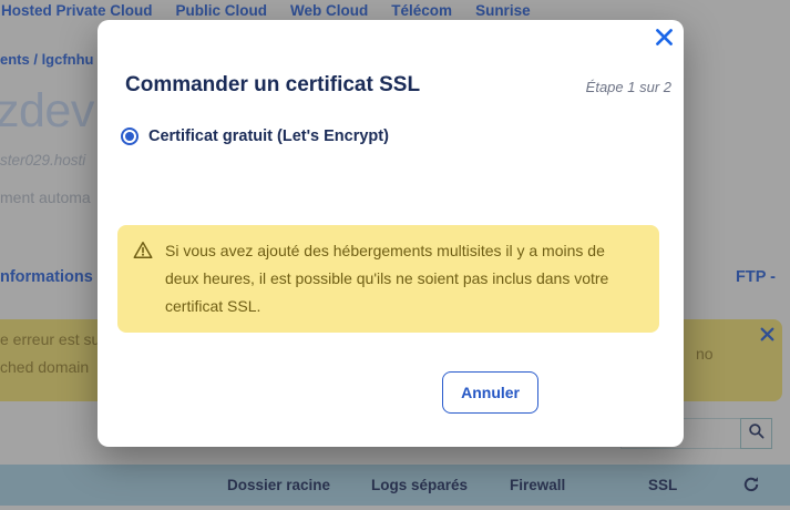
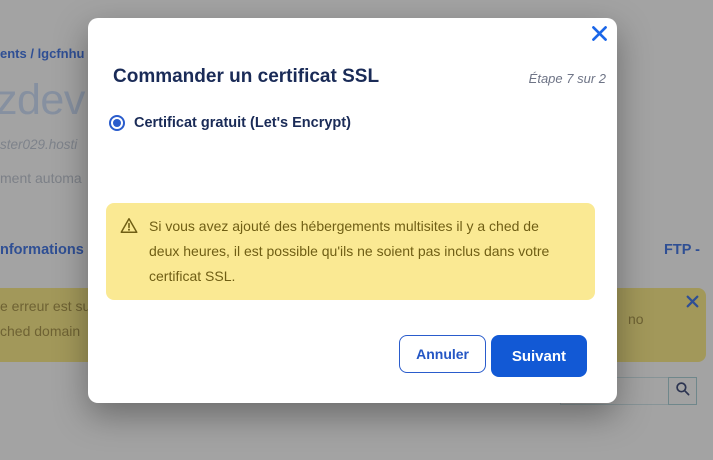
- Hosted Private Cloud
- Public Cloud
- Web Cloud
- Télécom
- Sunrise
  ents / lgcfnhu
  zdev
  ster029.hosti
  ment automa
  nformations
  FTP -
  e erreur est su
  ched domain
  no
- Dossier racine
- Logs séparés
- Firewall
- SSL
  Commander un certificat SSL
- Étape 1 sur 2
+ Étape 7 sur 2
  Certificat gratuit (Let's Encrypt)
- Si vous avez ajouté des hébergements multisites il y a moins de deux heures, il est possible qu'ils ne soient pas inclus dans votre certificat SSL.
+ Si vous avez ajouté des hébergements multisites il y a ched de deux heures, il est possible qu'ils ne soient pas inclus dans votre certificat SSL.
  Annuler
+ Suivant
